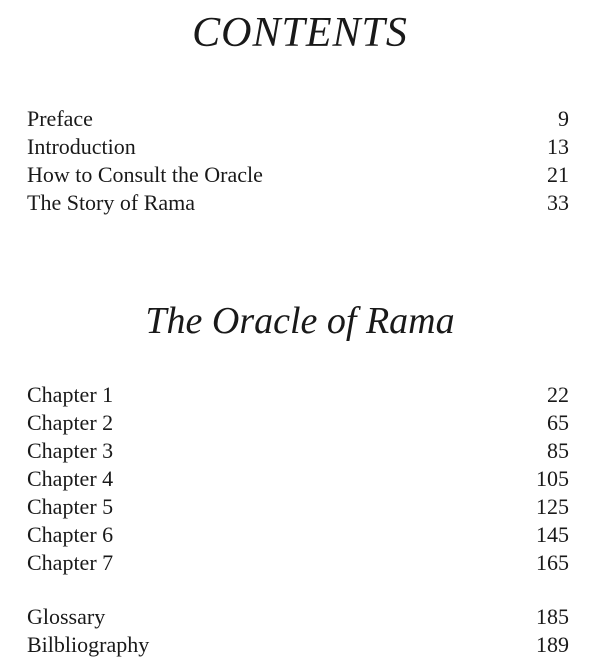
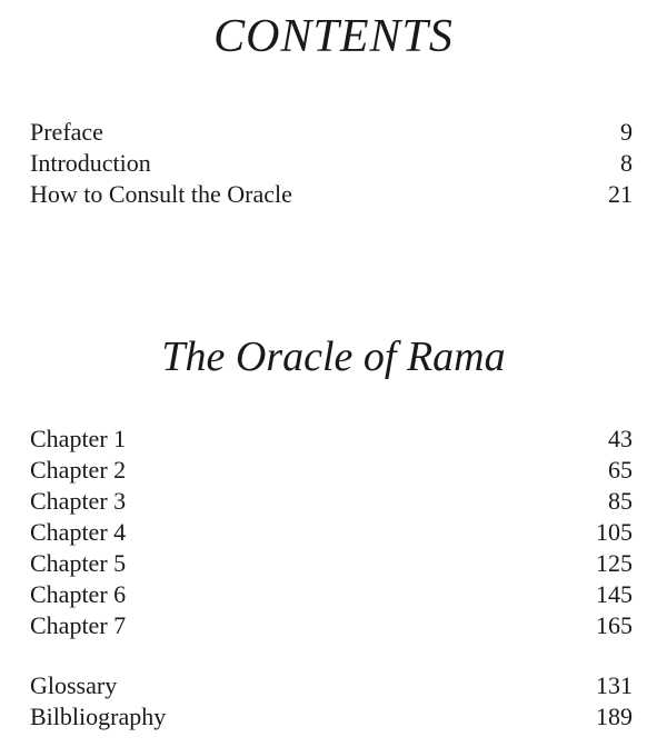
  CONTENTS
  Preface
  9
  Introduction
- 13
+ 8
  How to Consult the Oracle
  21
- The Story of Rama
- 33
  The Oracle of Rama
  Chapter 1
- 22
+ 43
  Chapter 2
  65
  Chapter 3
  85
  Chapter 4
  105
  Chapter 5
  125
  Chapter 6
  145
  Chapter 7
  165
  Glossary
- 185
+ 131
  Bilbliography
  189
